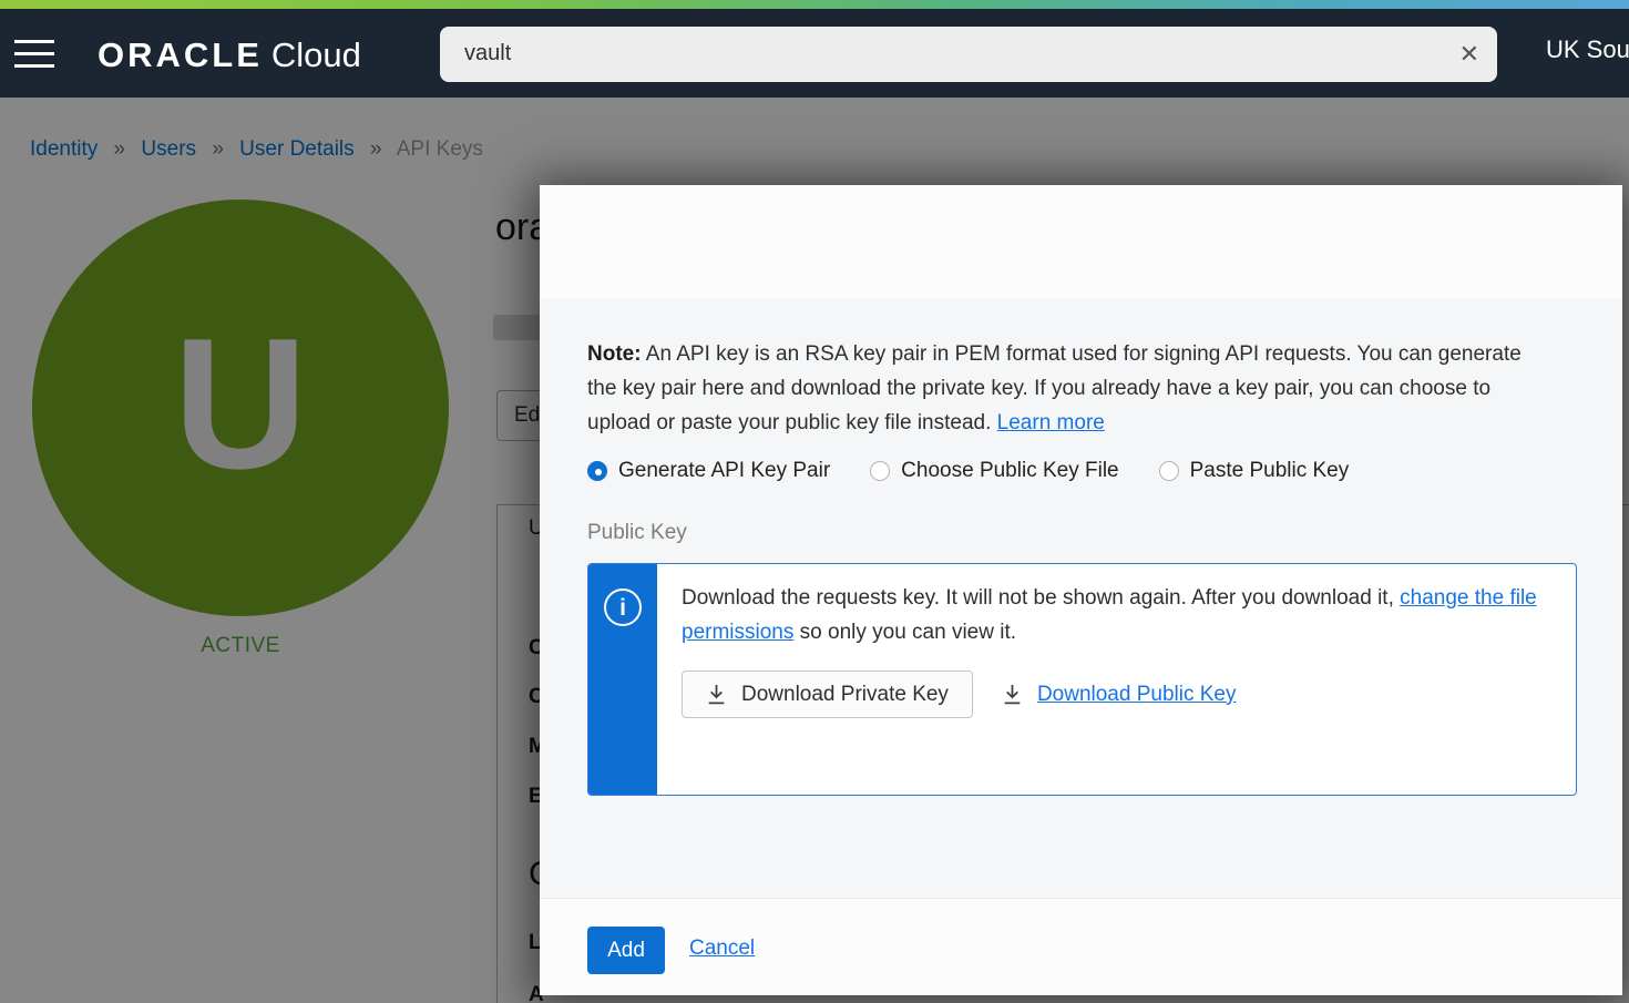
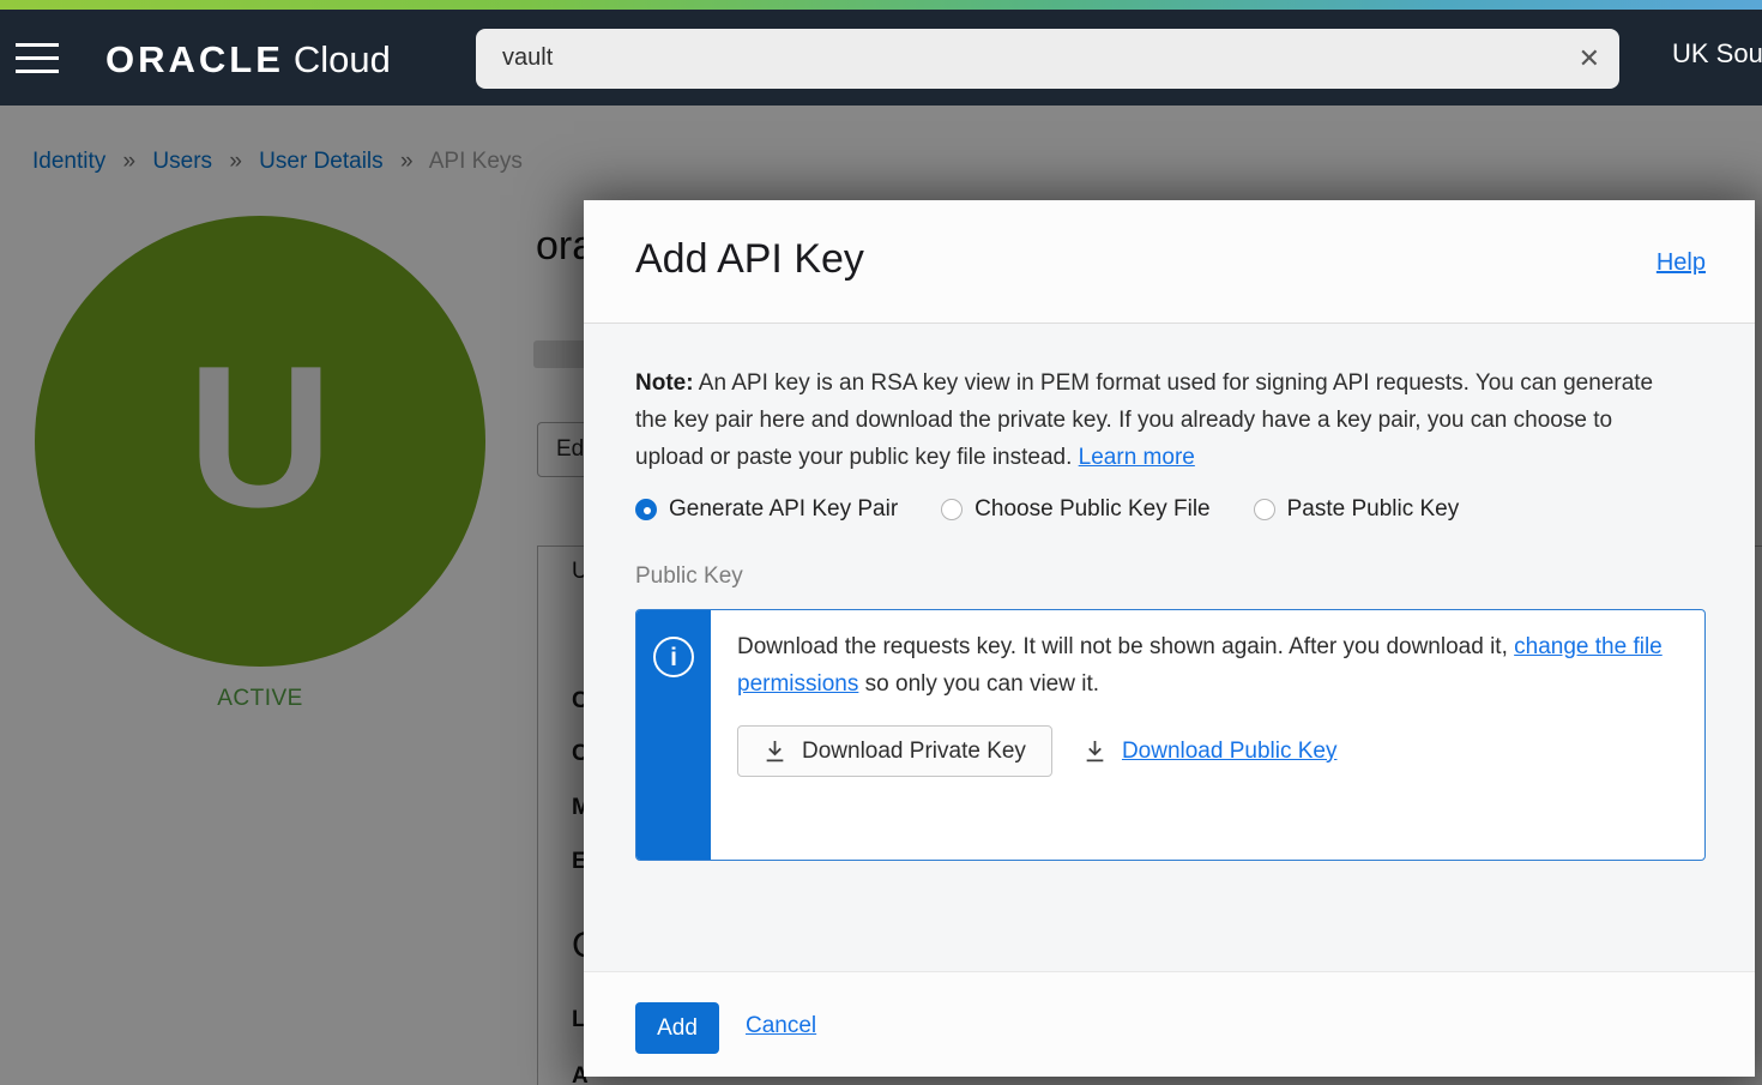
  ORACLE Cloud
  vault
  ✕
  UK Sou
  Identity » Users » User Details » API Keys
  U
  ACTIVE
  Ed
  U
  C
  C
  M
  E
  L
  A
+ Add API Key
+ Help
- Note: An API key is an RSA key pair in PEM format used for signing API requests. You can generate the key pair here and download the private key. If you already have a key pair, you can choose to upload or paste your public key file instead. Learn more
+ Note: An API key is an RSA key view in PEM format used for signing API requests. You can generate the key pair here and download the private key. If you already have a key pair, you can choose to upload or paste your public key file instead. Learn more
  Generate API Key Pair
  Choose Public Key File
  Paste Public Key
  Public Key
  i
  Download the requests key. It will not be shown again. After you download it, change the file permissions so only you can view it.
  Download Private Key
  Download Public Key
  Add
  Cancel
